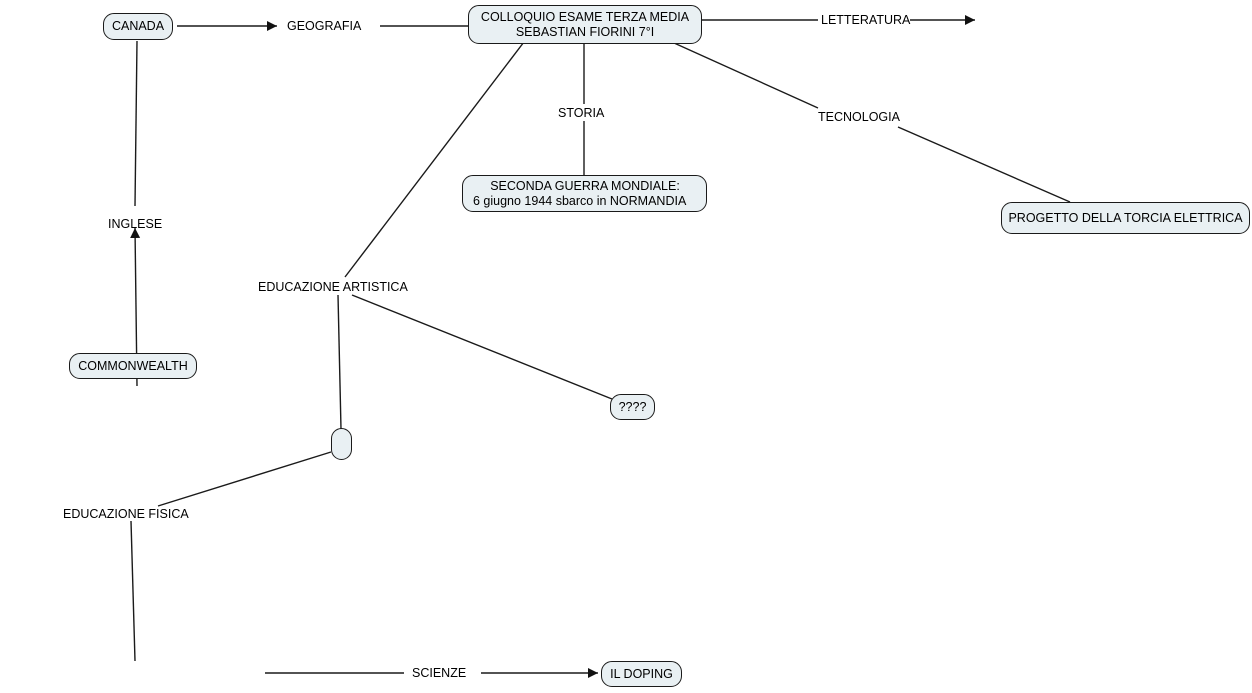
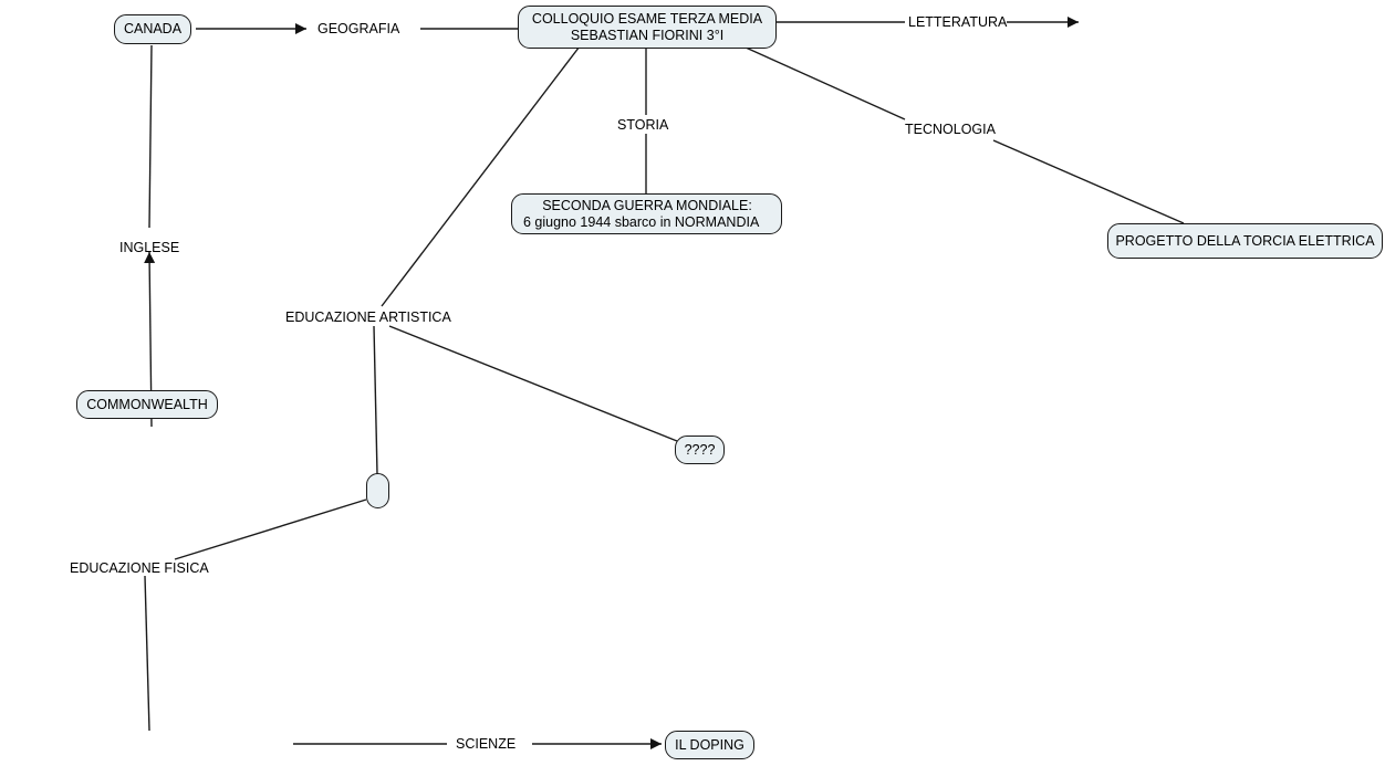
  COLLOQUIO ESAME TERZA MEDIA
- SEBASTIAN FIORINI 7°I
+ SEBASTIAN FIORINI 3°I
  CANADA
  SECONDA GUERRA MONDIALE:
  6 giugno 1944 sbarco in NORMANDIA
  PROGETTO DELLA TORCIA ELETTRICA
  ????
  COMMONWEALTH
  IL DOPING
  GEOGRAFIA
  LETTERATURA
  STORIA
  TECNOLOGIA
  EDUCAZIONE ARTISTICA
  INGLESE
  EDUCAZIONE FISICA
  SCIENZE
